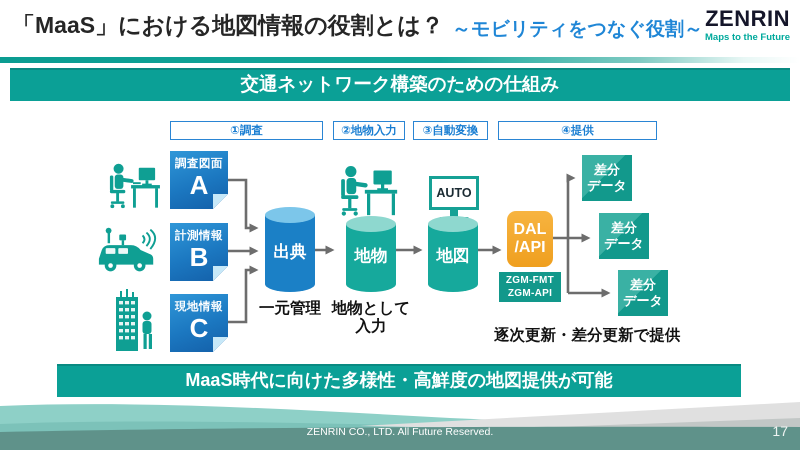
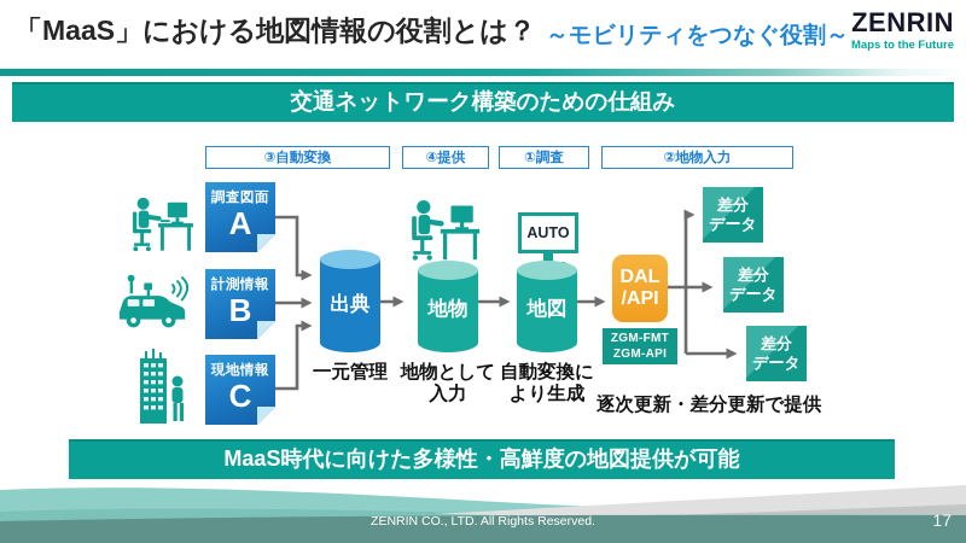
  「MaaS」における地図情報の役割とは？
  ～モビリティをつなぐ役割～
  ZENRIN
  Maps to the Future
  交通ネットワーク構築のための仕組み
- ①調査
+ ③自動変換
- ②地物入力
+ ④提供
- ③自動変換
+ ①調査
- ④提供
+ ②地物入力
  調査図面
  A
  計測情報
  B
  現地情報
  C
  AUTO
  出典
  地物
  地図
  一元管理
  地物として
  入力
+ 自動変換に
+ より生成
  DAL
  /API
  ZGM-FMT
  ZGM-API
  差分
  データ
  差分
  データ
  差分
  データ
  逐次更新・差分更新で提供
  MaaS時代に向けた多様性・高鮮度の地図提供が可能
- ZENRIN CO., LTD. All Future Reserved.
+ ZENRIN CO., LTD. All Rights Reserved.
  17
